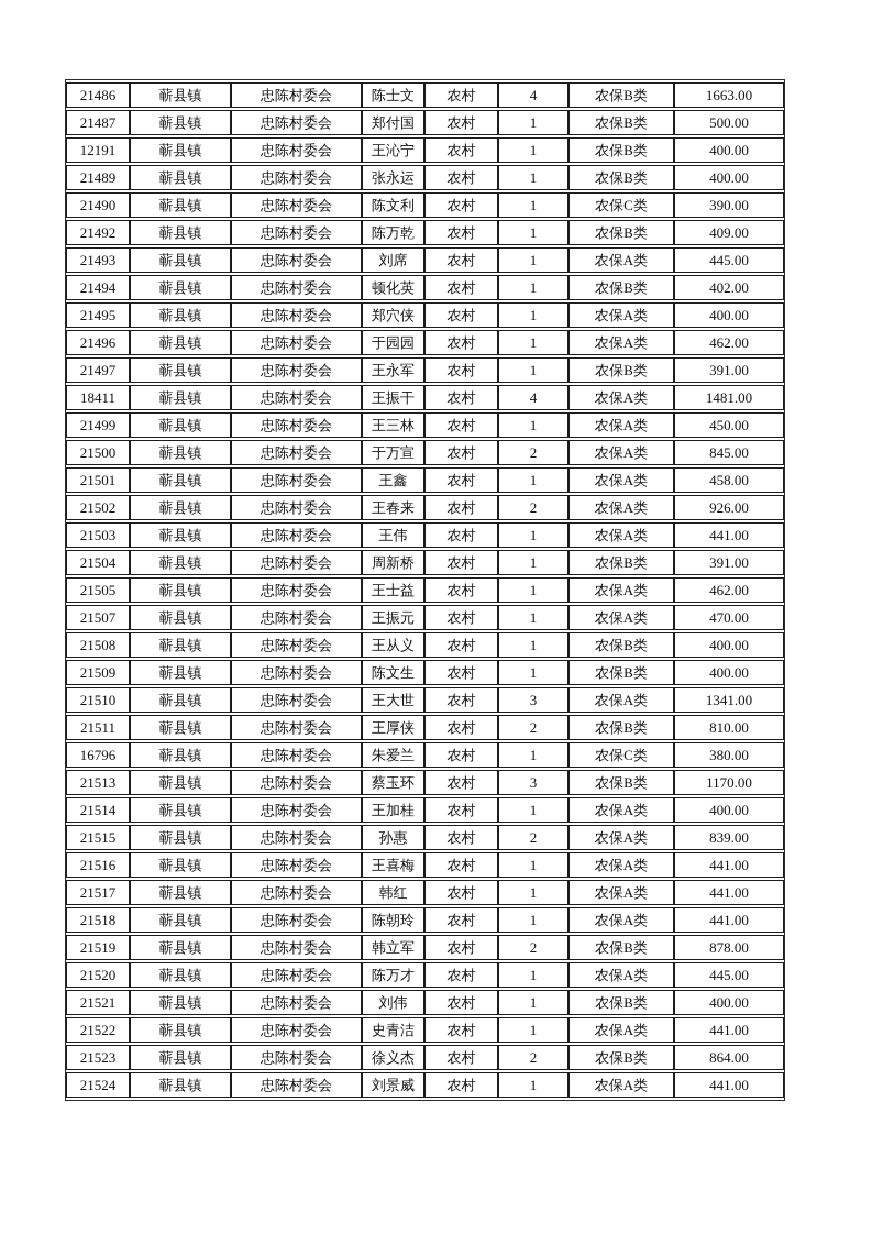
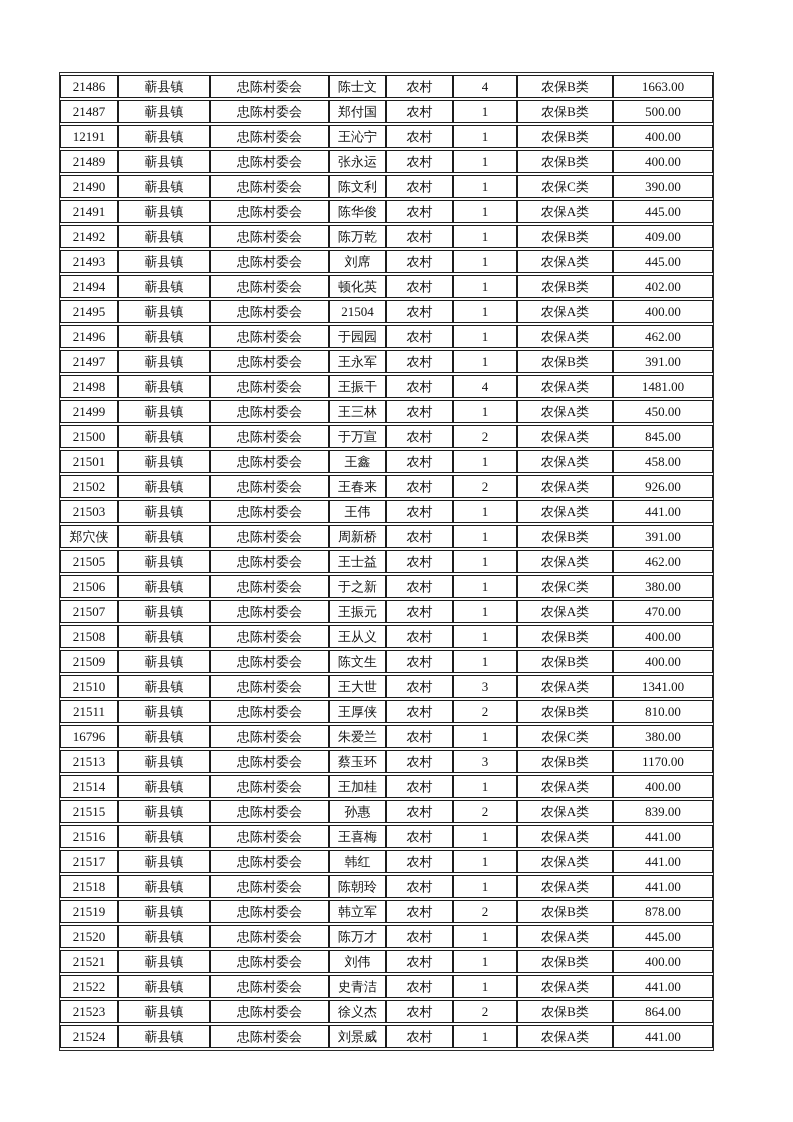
  21486	蕲县镇	忠陈村委会	陈士文	农村	4	农保B类	1663.00
  21487	蕲县镇	忠陈村委会	郑付国	农村	1	农保B类	500.00
  12191	蕲县镇	忠陈村委会	王沁宁	农村	1	农保B类	400.00
  21489	蕲县镇	忠陈村委会	张永运	农村	1	农保B类	400.00
  21490	蕲县镇	忠陈村委会	陈文利	农村	1	农保C类	390.00
+ 21491	蕲县镇	忠陈村委会	陈华俊	农村	1	农保A类	445.00
  21492	蕲县镇	忠陈村委会	陈万乾	农村	1	农保B类	409.00
  21493	蕲县镇	忠陈村委会	刘席	农村	1	农保A类	445.00
  21494	蕲县镇	忠陈村委会	顿化英	农村	1	农保B类	402.00
- 21495	蕲县镇	忠陈村委会	郑穴侠	农村	1	农保A类	400.00
+ 21495	蕲县镇	忠陈村委会	21504	农村	1	农保A类	400.00
  21496	蕲县镇	忠陈村委会	于园园	农村	1	农保A类	462.00
  21497	蕲县镇	忠陈村委会	王永军	农村	1	农保B类	391.00
- 18411	蕲县镇	忠陈村委会	王振干	农村	4	农保A类	1481.00
+ 21498	蕲县镇	忠陈村委会	王振干	农村	4	农保A类	1481.00
  21499	蕲县镇	忠陈村委会	王三林	农村	1	农保A类	450.00
  21500	蕲县镇	忠陈村委会	于万宣	农村	2	农保A类	845.00
  21501	蕲县镇	忠陈村委会	王鑫	农村	1	农保A类	458.00
  21502	蕲县镇	忠陈村委会	王春来	农村	2	农保A类	926.00
  21503	蕲县镇	忠陈村委会	王伟	农村	1	农保A类	441.00
- 21504	蕲县镇	忠陈村委会	周新桥	农村	1	农保B类	391.00
+ 郑穴侠	蕲县镇	忠陈村委会	周新桥	农村	1	农保B类	391.00
  21505	蕲县镇	忠陈村委会	王士益	农村	1	农保A类	462.00
+ 21506	蕲县镇	忠陈村委会	于之新	农村	1	农保C类	380.00
  21507	蕲县镇	忠陈村委会	王振元	农村	1	农保A类	470.00
  21508	蕲县镇	忠陈村委会	王从义	农村	1	农保B类	400.00
  21509	蕲县镇	忠陈村委会	陈文生	农村	1	农保B类	400.00
  21510	蕲县镇	忠陈村委会	王大世	农村	3	农保A类	1341.00
  21511	蕲县镇	忠陈村委会	王厚侠	农村	2	农保B类	810.00
  16796	蕲县镇	忠陈村委会	朱爱兰	农村	1	农保C类	380.00
  21513	蕲县镇	忠陈村委会	蔡玉环	农村	3	农保B类	1170.00
  21514	蕲县镇	忠陈村委会	王加桂	农村	1	农保A类	400.00
  21515	蕲县镇	忠陈村委会	孙惠	农村	2	农保A类	839.00
  21516	蕲县镇	忠陈村委会	王喜梅	农村	1	农保A类	441.00
  21517	蕲县镇	忠陈村委会	韩红	农村	1	农保A类	441.00
  21518	蕲县镇	忠陈村委会	陈朝玲	农村	1	农保A类	441.00
  21519	蕲县镇	忠陈村委会	韩立军	农村	2	农保B类	878.00
  21520	蕲县镇	忠陈村委会	陈万才	农村	1	农保A类	445.00
  21521	蕲县镇	忠陈村委会	刘伟	农村	1	农保B类	400.00
  21522	蕲县镇	忠陈村委会	史青洁	农村	1	农保A类	441.00
  21523	蕲县镇	忠陈村委会	徐义杰	农村	2	农保B类	864.00
  21524	蕲县镇	忠陈村委会	刘景威	农村	1	农保A类	441.00
